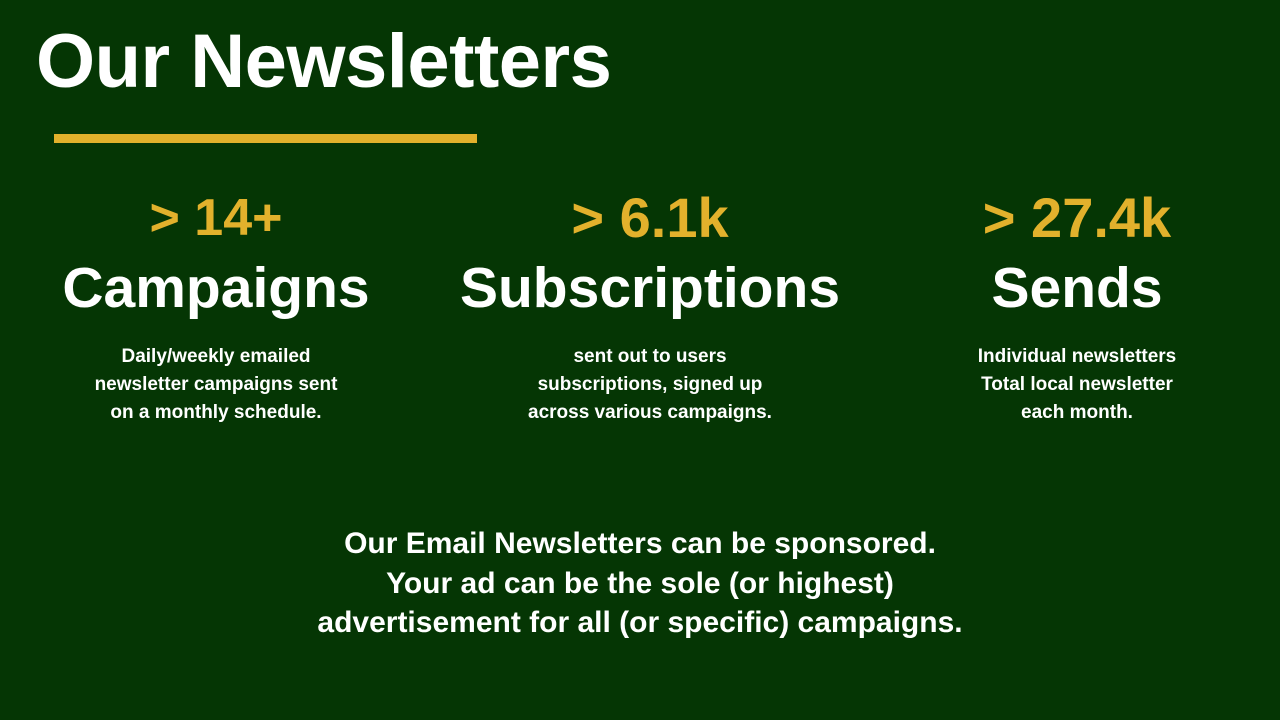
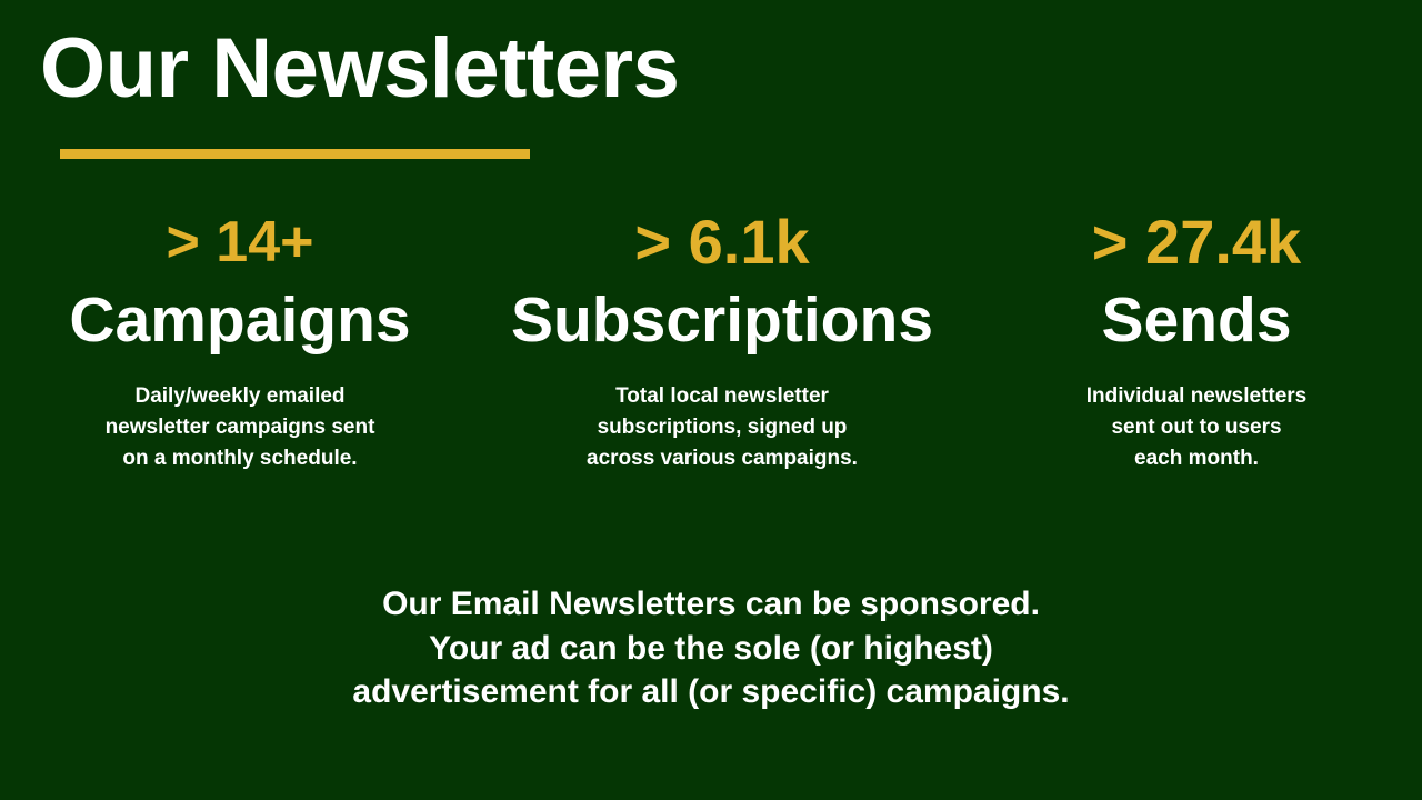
  Our Newsletters
  > 14+
  Campaigns
  Daily/weekly emailed
  newsletter campaigns sent
  on a monthly schedule.
  > 6.1k
  Subscriptions
- sent out to users
+ Total local newsletter
  subscriptions, signed up
  across various campaigns.
  > 27.4k
  Sends
  Individual newsletters
- Total local newsletter
+ sent out to users
  each month.
  Our Email Newsletters can be sponsored.
  Your ad can be the sole (or highest)
  advertisement for all (or specific) campaigns.
